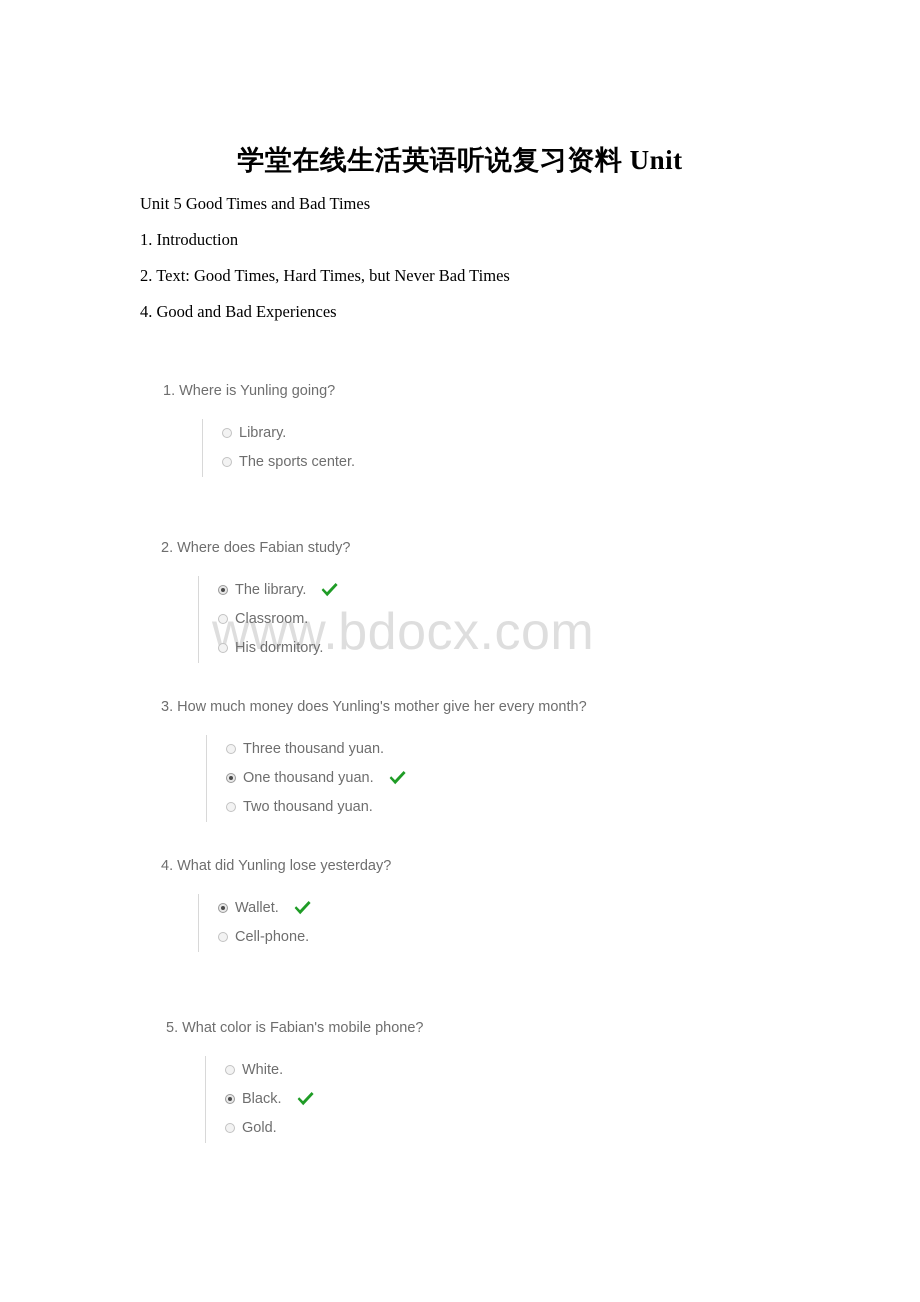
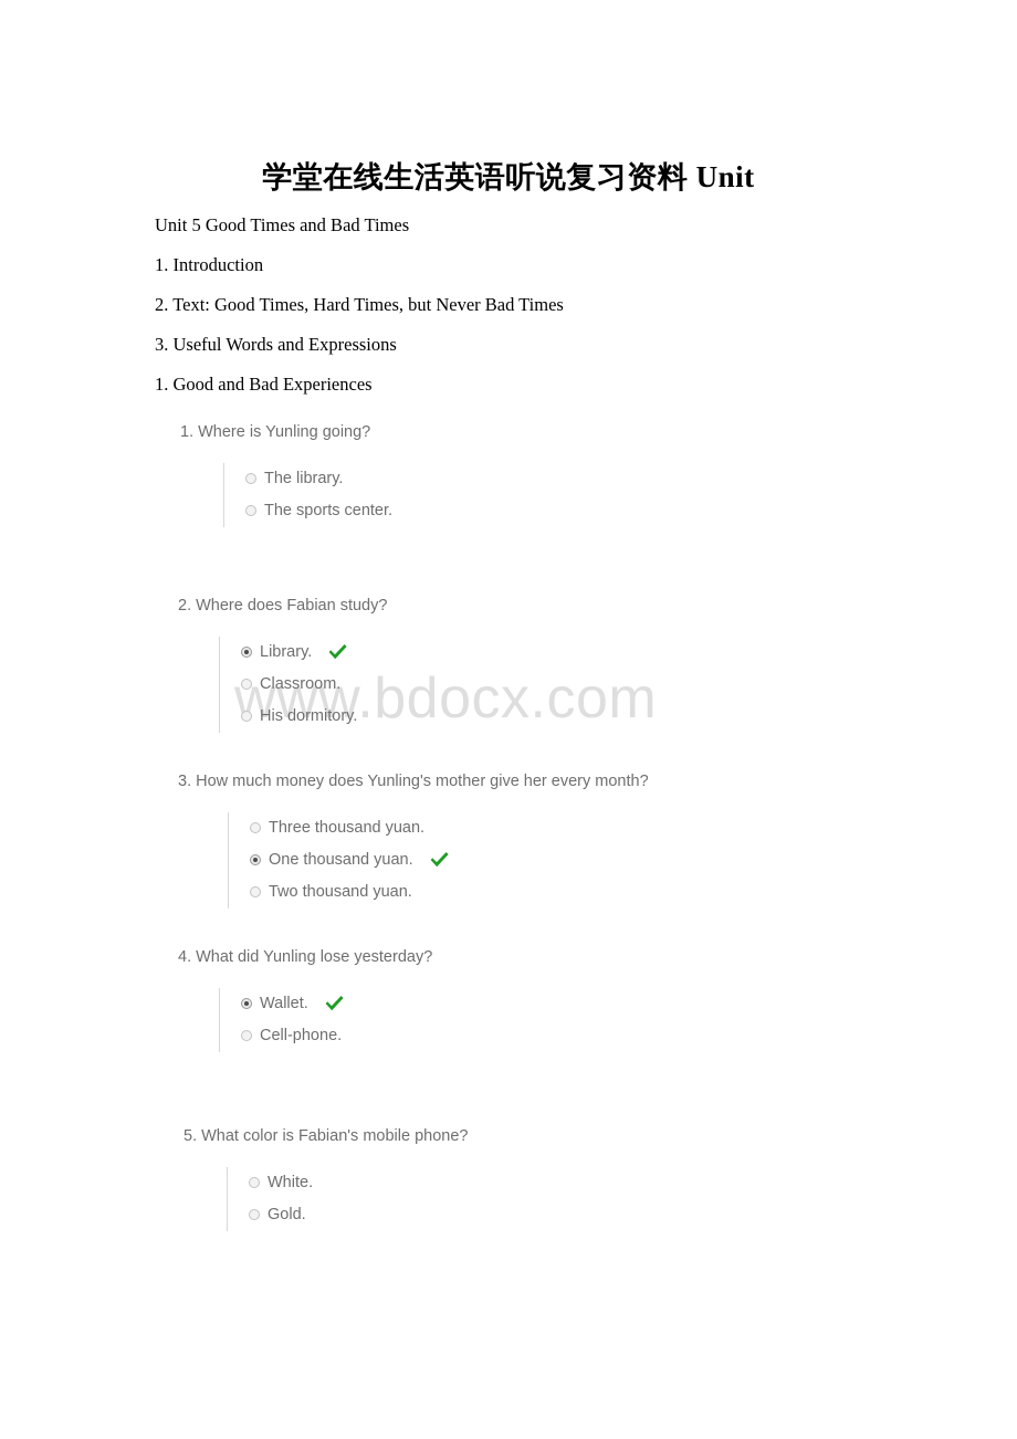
  www.bdocx.com
  学堂在线生活英语听说复习资料 Unit
  Unit 5 Good Times and Bad Times
  1. Introduction
  2. Text: Good Times, Hard Times, but Never Bad Times
+ 3. Useful Words and Expressions
- 4. Good and Bad Experiences
+ 1. Good and Bad Experiences
  1. Where is Yunling going?
- Library.
+ The library.
  The sports center.
  2. Where does Fabian study?
- The library.
+ Library.
  Classroom.
  His dormitory.
  3. How much money does Yunling's mother give her every month?
  Three thousand yuan.
  One thousand yuan.
  Two thousand yuan.
  4. What did Yunling lose yesterday?
  Wallet.
  Cell-phone.
  5. What color is Fabian's mobile phone?
  White.
- Black.
  Gold.
